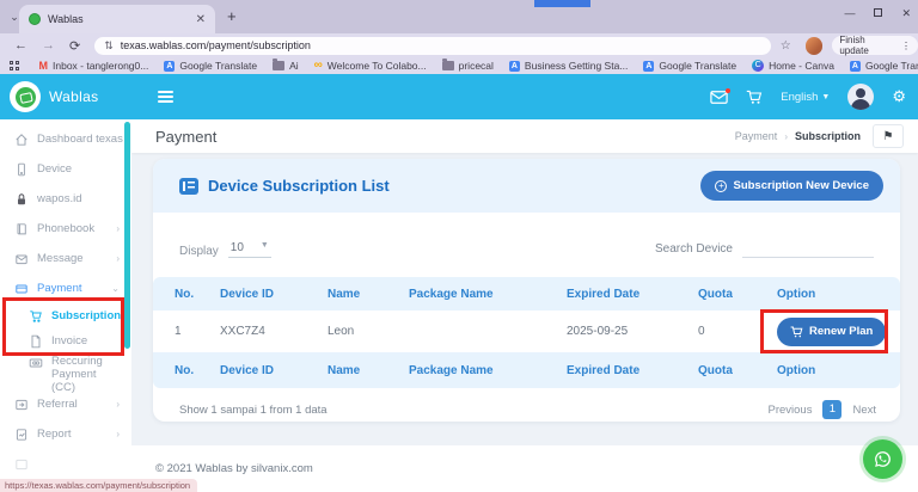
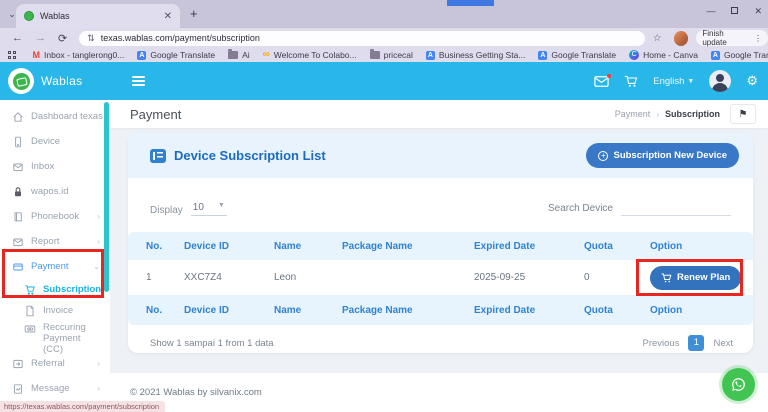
  ⌄
  Wablas
  ✕
  +
  —
  ✕
  ←
  →
  ⟳
  ⇅
  texas.wablas.com/payment/subscription
  ☆
  Finish update
  ⋮
  M
  Inbox - tanglerong0...
  Google Translate
  Ai
  ∞
  Welcome To Colabo...
  pricecal
  Business Getting Sta...
  Google Translate
  Home - Canva
  Wablas
  English
  ⚙
  Dashboard texas
  Device
+ Inbox
  wapos.id
  Phonebook
  ›
- Message
+ Report
  ›
  Payment
  ⌄
  Subscription
  Invoice
  Reccuring Payment (CC)
  Referral
  ›
- Report
+ Message
  ›
  Payment
  Payment
  ›
  Subscription
  ⚑
  Device Subscription List
  +
  Subscription New Device
  Display
  10
  Search Device
  No.
  Device ID
  Name
  Package Name
  Expired Date
  Quota
  Option
  1
  XXC7Z4
  Leon
  2025-09-25
  0
  Renew Plan
  No.
  Device ID
  Name
  Package Name
  Expired Date
  Quota
  Option
  Show 1 sampai 1 from 1 data
  Previous
  1
  Next
  © 2021 Wablas by silvanix.com
  https://texas.wablas.com/payment/subscription
